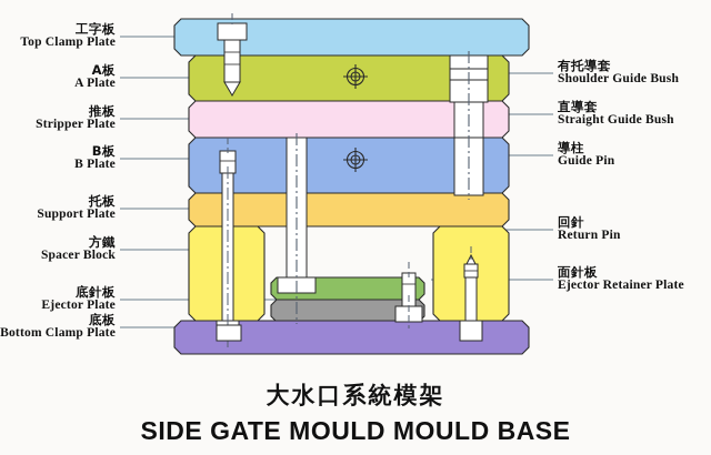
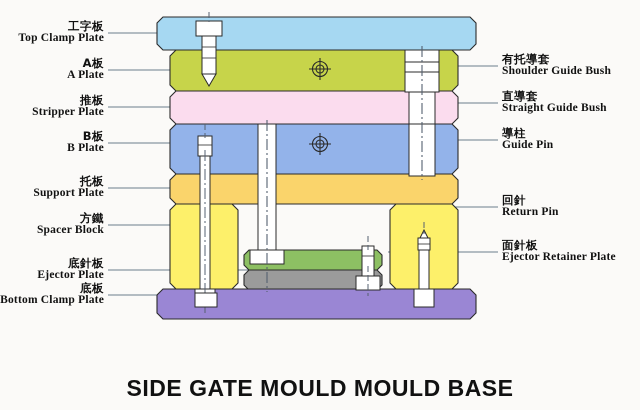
  工字板
  Top Clamp Plate
  A板
  A Plate
  推板
  Stripper Plate
  B板
  B Plate
  托板
  Support Plate
  方鐵
  Spacer Block
  底針板
  Ejector Plate
  底板
  Bottom Clamp Plate
  有托導套
  Shoulder Guide Bush
  直導套
  Straight Guide Bush
  導柱
  Guide Pin
  回針
  Return Pin
  面針板
  Ejector Retainer Plate
- 大水口系統模架
  SIDE GATE MOULD MOULD BASE
